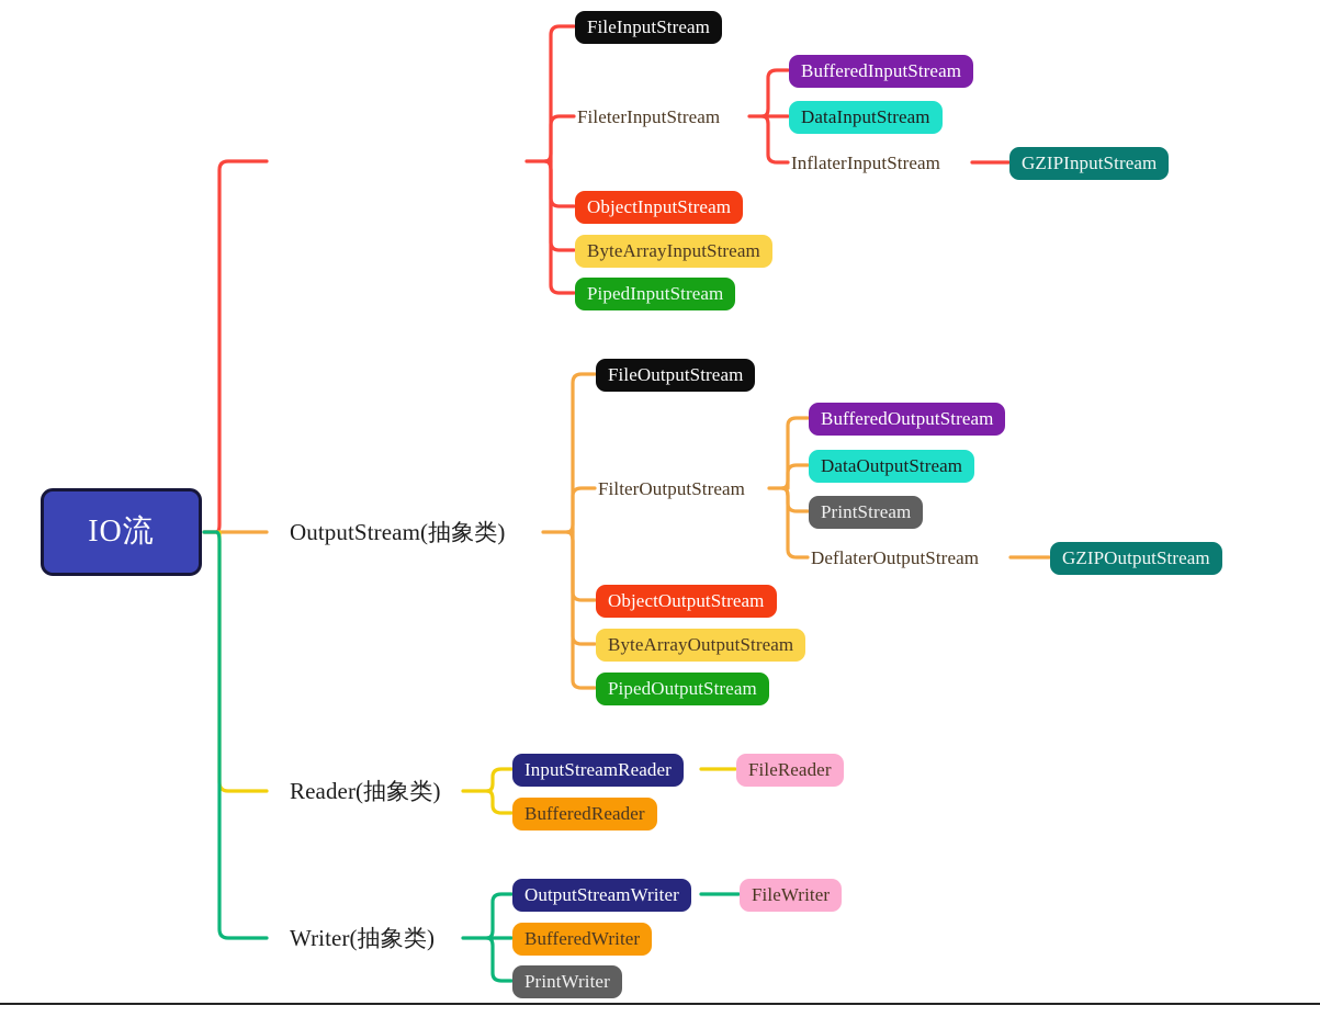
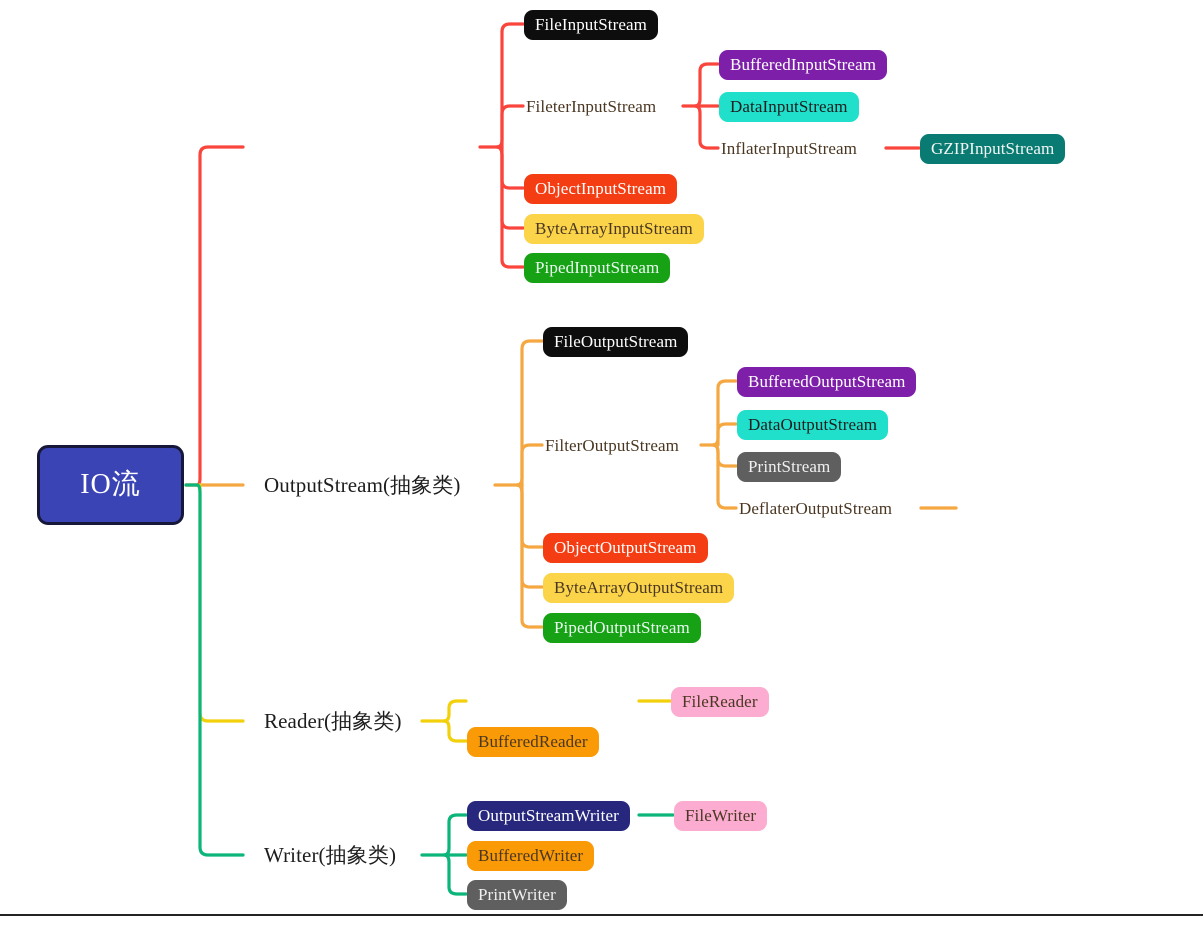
  IO流
  OutputStream(抽象类)
  Reader(抽象类)
  Writer(抽象类)
  FileInputStream
  FileterInputStream
  ObjectInputStream
  ByteArrayInputStream
  PipedInputStream
  BufferedInputStream
  DataInputStream
  InflaterInputStream
  GZIPInputStream
  FileOutputStream
  FilterOutputStream
  ObjectOutputStream
  ByteArrayOutputStream
  PipedOutputStream
  BufferedOutputStream
  DataOutputStream
  PrintStream
  DeflaterOutputStream
- GZIPOutputStream
- InputStreamReader
  BufferedReader
  FileReader
  OutputStreamWriter
  BufferedWriter
  PrintWriter
  FileWriter
